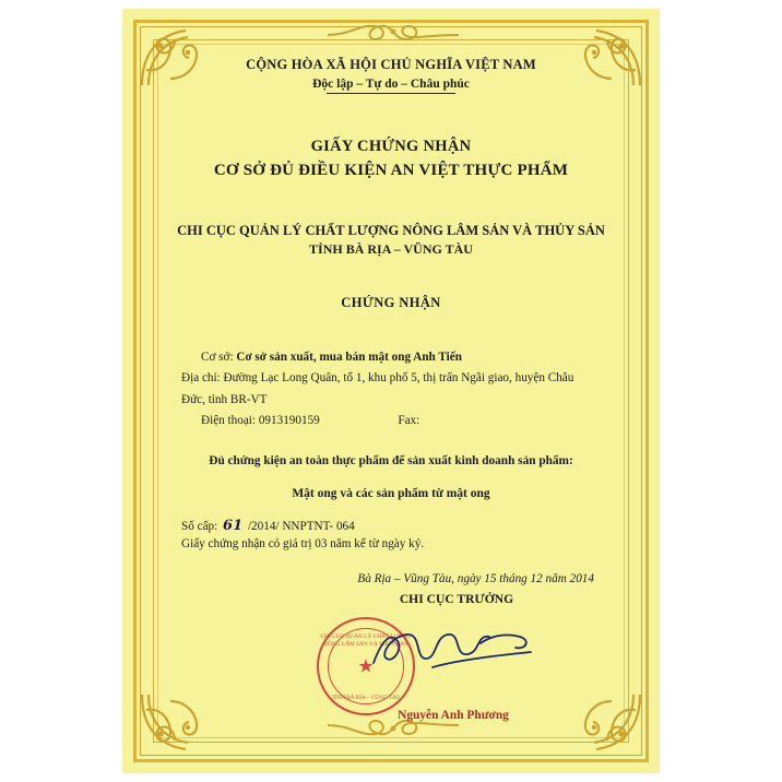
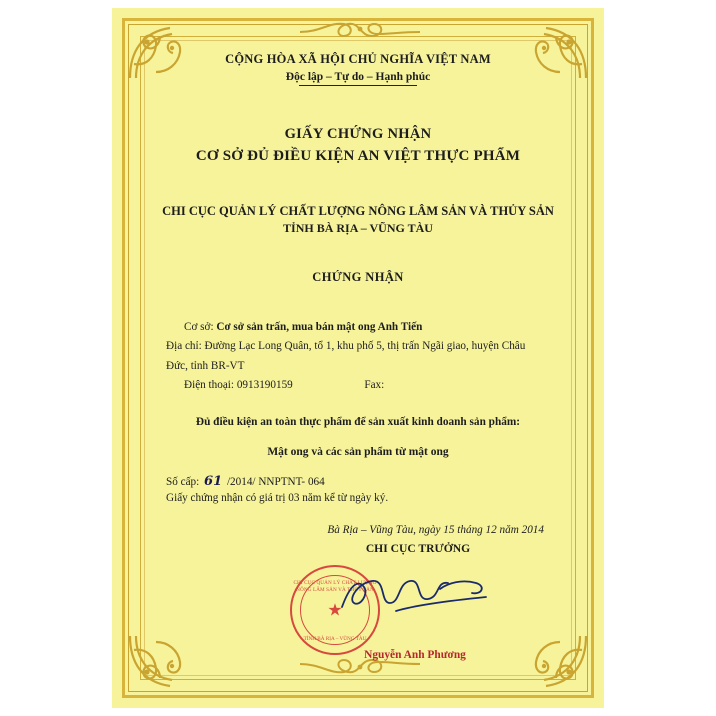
  CỘNG HÒA XÃ HỘI CHỦ NGHĨA VIỆT NAM
- Độc lập – Tự do – Châu phúc
+ Độc lập – Tự do – Hạnh phúc
  GIẤY CHỨNG NHẬN
  CƠ SỞ ĐỦ ĐIỀU KIỆN AN VIỆT THỰC PHẨM
  CHI CỤC QUẢN LÝ CHẤT LƯỢNG NÔNG LÂM SẢN VÀ THỦY SẢN
  TỈNH BÀ RỊA – VŨNG TÀU
  CHỨNG NHẬN
- Cơ sở: Cơ sở sản xuất, mua bán mật ong Anh Tiến
+ Cơ sở: Cơ sở sản trấn, mua bán mật ong Anh Tiến
  Địa chỉ: Đường Lạc Long Quân, tổ 1, khu phố 5, thị trấn Ngãi giao, huyện Châu
  Đức, tỉnh BR-VT
  Điện thoại: 0913190159 Fax:
- Đủ chứng kiện an toàn thực phẩm để sản xuất kinh doanh sản phẩm:
+ Đủ điều kiện an toàn thực phẩm để sản xuất kinh doanh sản phẩm:
  Mật ong và các sản phẩm từ mật ong
  Số cấp: 61 /2014/ NNPTNT- 064
  Giấy chứng nhận có giá trị 03 năm kể từ ngày ký.
  Bà Rịa – Vũng Tàu, ngày 15 tháng 12 năm 2014
  CHI CỤC TRƯỞNG
  ★
  Nguyễn Anh Phương
